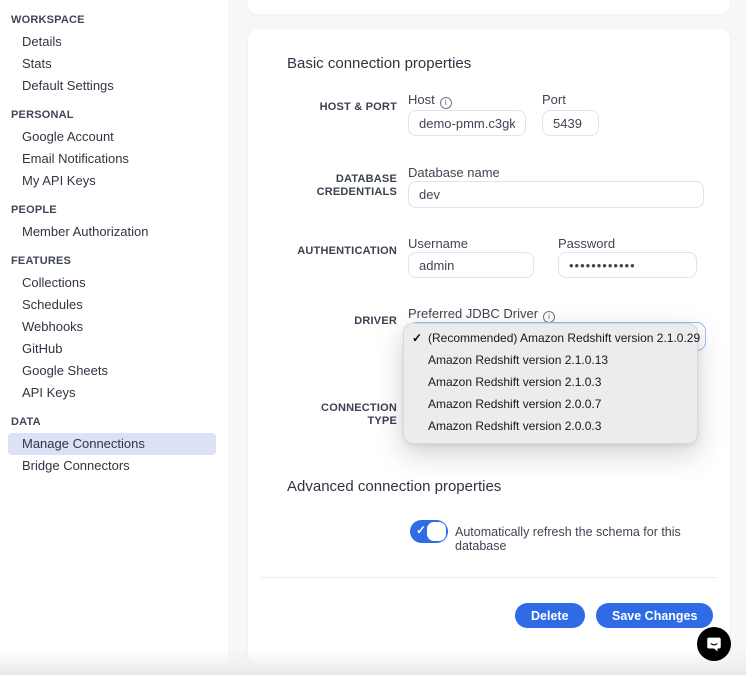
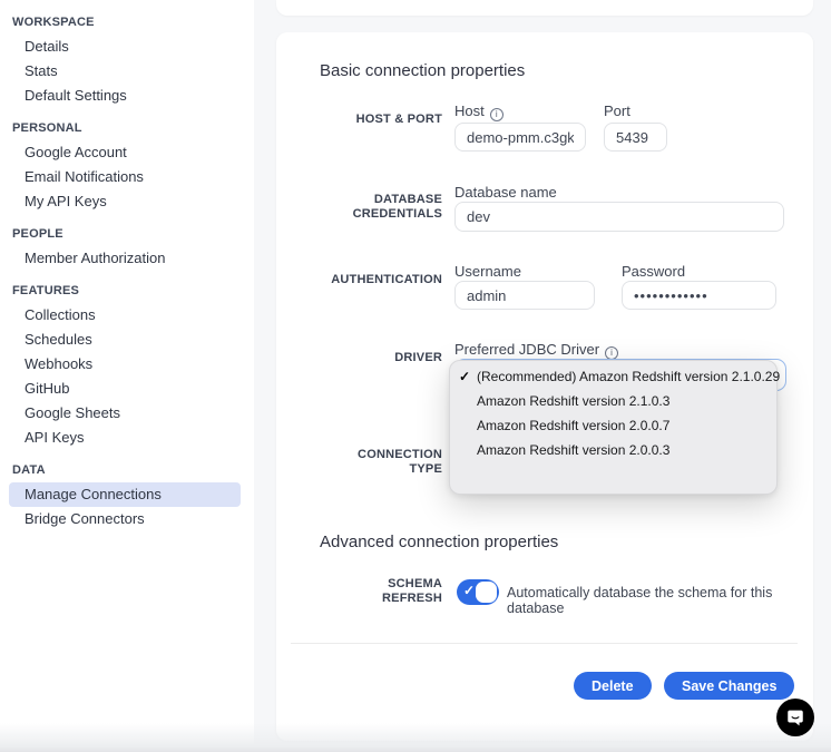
  WORKSPACE
  Details
  Stats
  Default Settings
  PERSONAL
  Google Account
  Email Notifications
  My API Keys
  PEOPLE
  Member Authorization
  FEATURES
  Collections
  Schedules
  Webhooks
  GitHub
  Google Sheets
  API Keys
  DATA
  Manage Connections
  Bridge Connectors
  Basic connection properties
  HOST & PORT
  Host i
  demo-pmm.c3gk
  Port
  5439
  DATABASE CREDENTIALS
  Database name
  dev
  AUTHENTICATION
  Username
  admin
  Password
  ••••••••••••
  DRIVER
  Preferred JDBC Driver i
  CONNECTION TYPE
  ✓
  (Recommended) Amazon Redshift version 2.1.0.29
- Amazon Redshift version 2.1.0.13
  Amazon Redshift version 2.1.0.3
  Amazon Redshift version 2.0.0.7
  Amazon Redshift version 2.0.0.3
  Advanced connection properties
+ SCHEMA REFRESH
  ✓
- Automatically refresh the schema for this database
+ Automatically database the schema for this database
  Delete
  Save Changes
